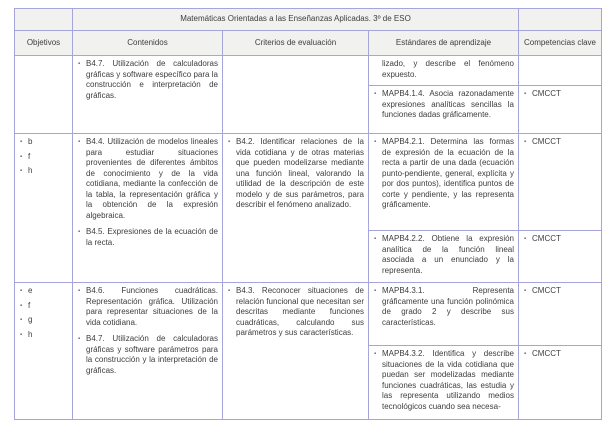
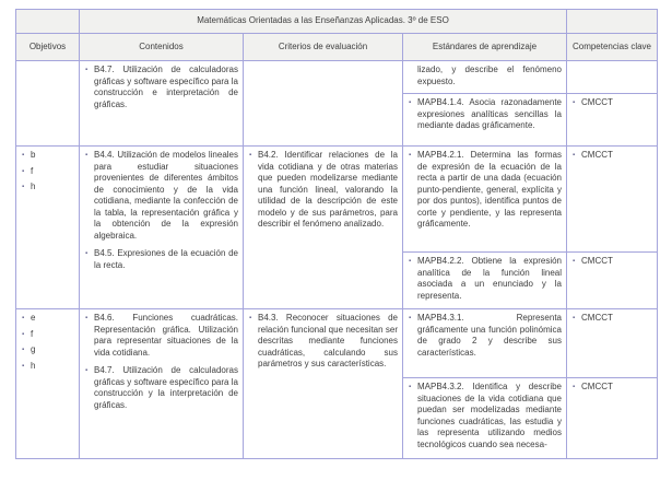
  	Matemáticas Orientadas a las Enseñanzas Aplicadas. 3º de ESO
  Objetivos	Contenidos	Criterios de evaluación	Estándares de aprendizaje	Competencias clave
  	B4.7. Utilización de calculadoras gráficas y software específico para la construcción e interpretación de gráficas.		lizado, y describe el fenómeno expuesto.
- MAPB4.1.4. Asocia razonadamente expresiones analíticas sencillas la funciones dadas gráficamente.	CMCCT
+ MAPB4.1.4. Asocia razonadamente expresiones analíticas sencillas la mediante dadas gráficamente.	CMCCT
  b f h	B4.4. Utilización de modelos lineales para estudiar situaciones provenientes de diferentes ámbitos de conocimiento y de la vida cotidiana, mediante la confección de la tabla, la representación gráfica y la obtención de la expresión algebraica. B4.5. Expresiones de la ecuación de la recta.	B4.2. Identificar relaciones de la vida cotidiana y de otras materias que pueden modelizarse mediante una función lineal, valorando la utilidad de la descripción de este modelo y de sus parámetros, para describir el fenómeno analizado.	MAPB4.2.1. Determina las formas de expresión de la ecuación de la recta a partir de una dada (ecuación punto-pendiente, general, explícita y por dos puntos), identifica puntos de corte y pendiente, y las representa gráficamente.	CMCCT
  MAPB4.2.2. Obtiene la expresión analítica de la función lineal asociada a un enunciado y la representa.	CMCCT
- e f g h	B4.6. Funciones cuadráticas. Representación gráfica. Utilización para representar situaciones de la vida cotidiana. B4.7. Utilización de calculadoras gráficas y software parámetros para la construcción y la interpretación de gráficas.	B4.3. Reconocer situaciones de relación funcional que necesitan ser descritas mediante funciones cuadráticas, calculando sus parámetros y sus características.	MAPB4.3.1. Representa gráficamente una función polinómica de grado 2 y describe sus características.	CMCCT
+ e f g h	B4.6. Funciones cuadráticas. Representación gráfica. Utilización para representar situaciones de la vida cotidiana. B4.7. Utilización de calculadoras gráficas y software específico para la construcción y la interpretación de gráficas.	B4.3. Reconocer situaciones de relación funcional que necesitan ser descritas mediante funciones cuadráticas, calculando sus parámetros y sus características.	MAPB4.3.1. Representa gráficamente una función polinómica de grado 2 y describe sus características.	CMCCT
  MAPB4.3.2. Identifica y describe situaciones de la vida cotidiana que puedan ser modelizadas mediante funciones cuadráticas, las estudia y las representa utilizando medios tecnológicos cuando sea necesa-	CMCCT
